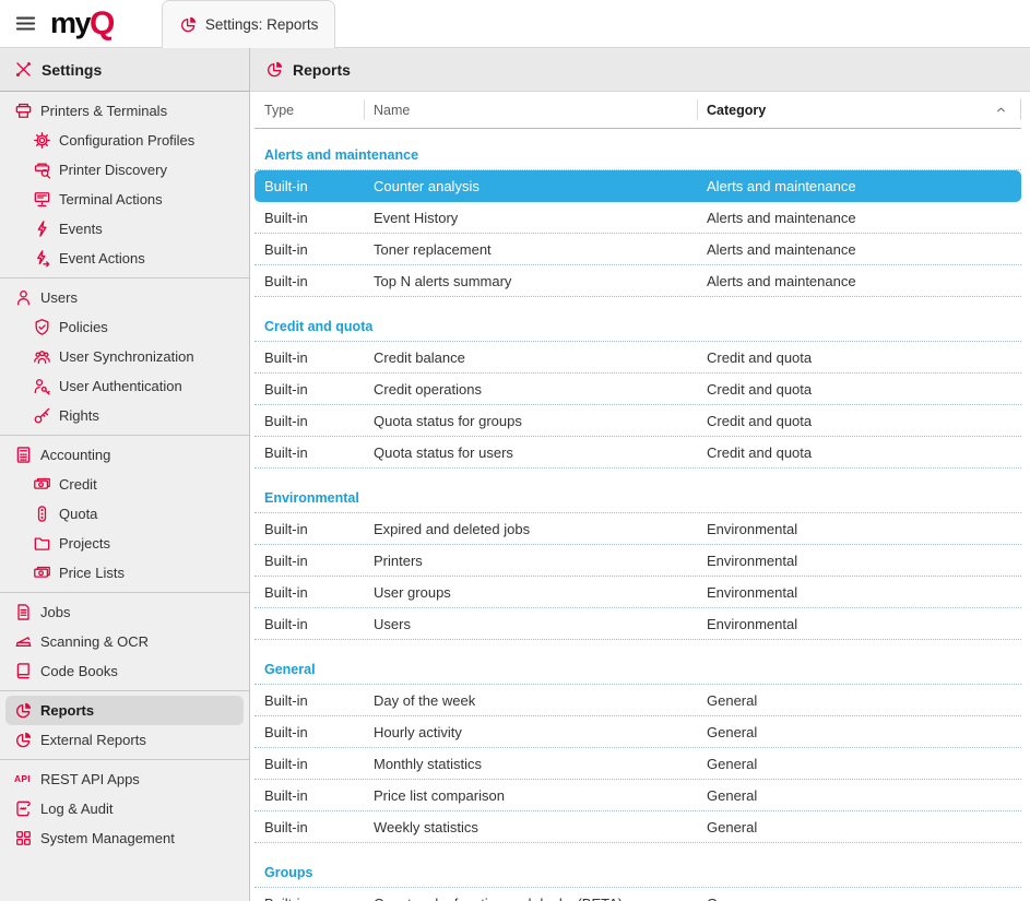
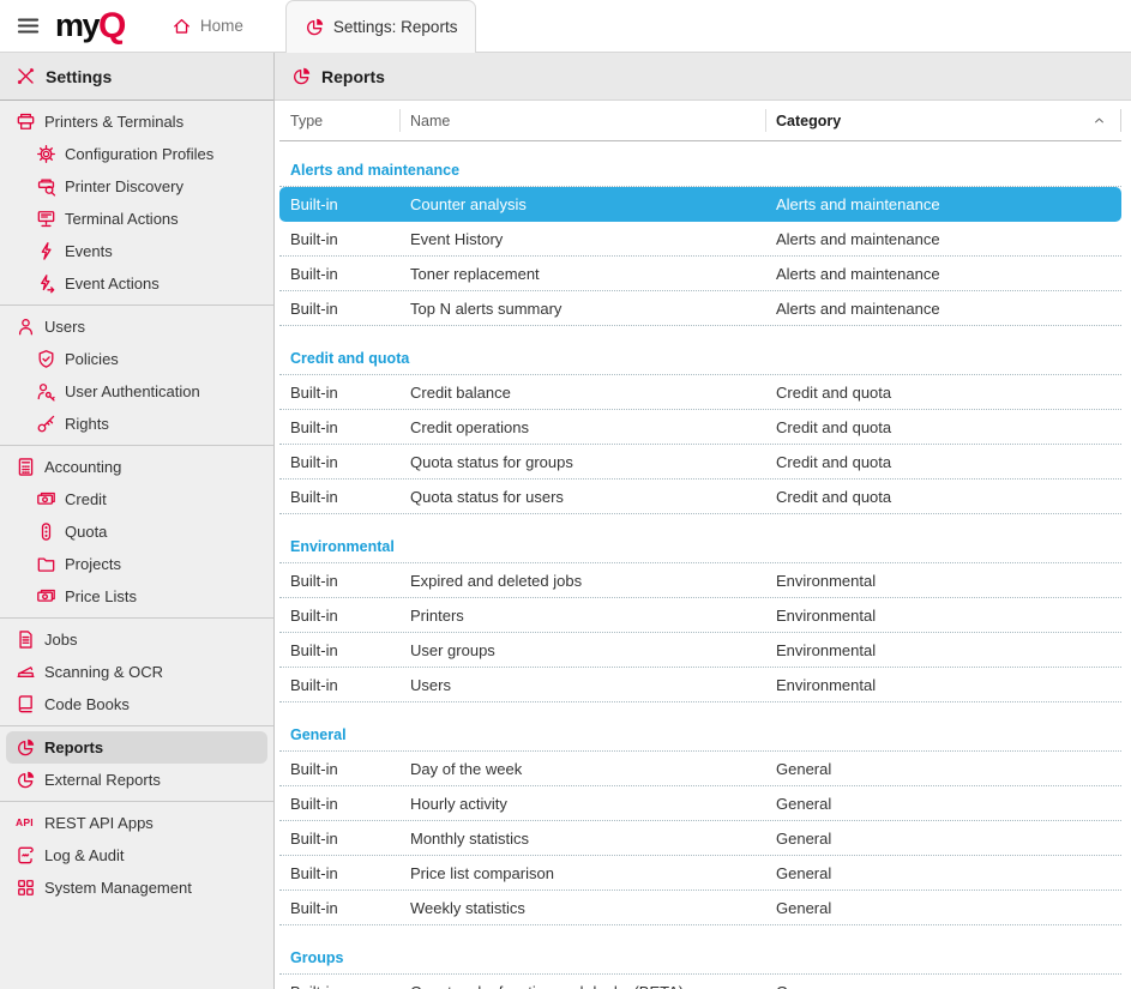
  my
  Q
+ Home
  Settings: Reports
  Settings
  Printers & Terminals
  Configuration Profiles
  Printer Discovery
  Terminal Actions
  Events
  Event Actions
  Users
  Policies
- User Synchronization
  User Authentication
  Rights
  Accounting
  Credit
  Quota
  Projects
  Price Lists
  Jobs
  Scanning & OCR
  Code Books
  Reports
  External Reports
  API
  REST API Apps
  Log & Audit
  System Management
  Reports
  Type
  Name
  Category
  Alerts and maintenance
  Built-in
  Counter analysis
  Alerts and maintenance
  Built-in
  Event History
  Alerts and maintenance
  Built-in
  Toner replacement
  Alerts and maintenance
  Built-in
  Top N alerts summary
  Alerts and maintenance
  Credit and quota
  Built-in
  Credit balance
  Credit and quota
  Built-in
  Credit operations
  Credit and quota
  Built-in
  Quota status for groups
  Credit and quota
  Built-in
  Quota status for users
  Credit and quota
  Environmental
  Built-in
  Expired and deleted jobs
  Environmental
  Built-in
  Printers
  Environmental
  Built-in
  User groups
  Environmental
  Built-in
  Users
  Environmental
  General
  Built-in
  Day of the week
  General
  Built-in
  Hourly activity
  General
  Built-in
  Monthly statistics
  General
  Built-in
  Price list comparison
  General
  Built-in
  Weekly statistics
  General
  Groups
